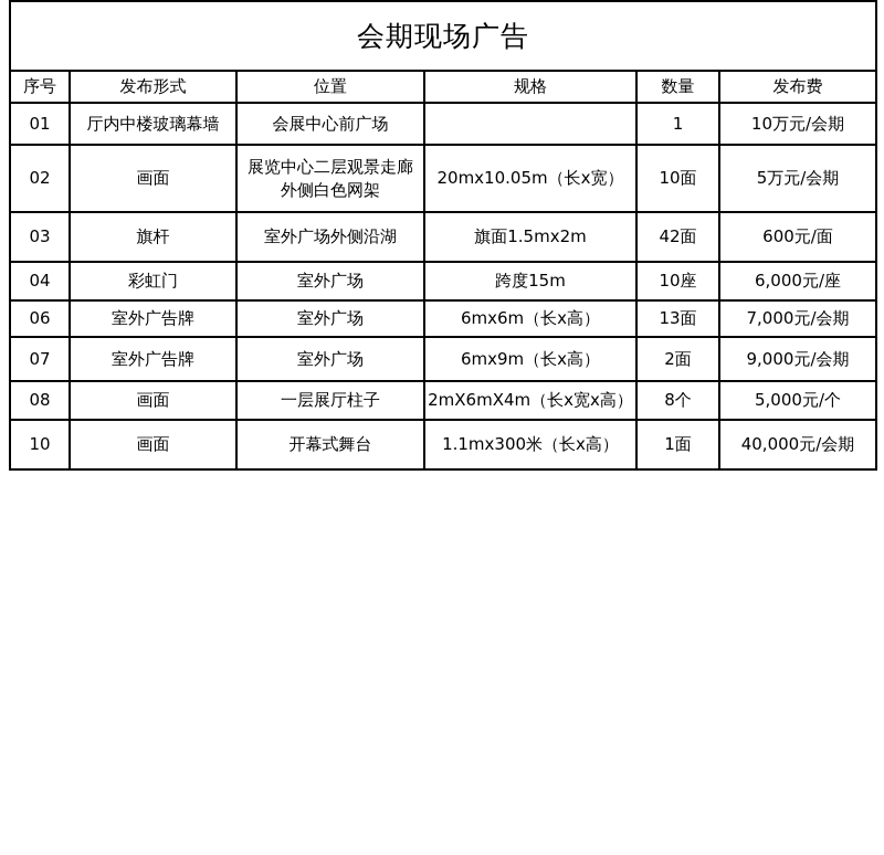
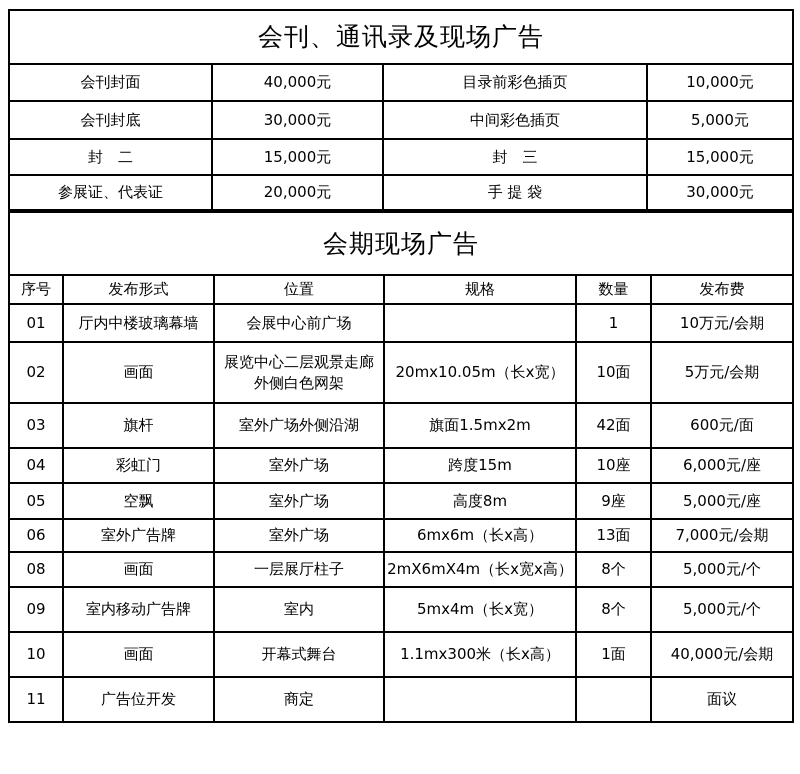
+ 会刊、通讯录及现场广告
+ 会刊封面	40,000元	目录前彩色插页	10,000元
+ 会刊封底	30,000元	中间彩色插页	5,000元
+ 封 二	15,000元	封 三	15,000元
+ 参展证、代表证	20,000元	手 提 袋	30,000元
  会期现场广告
  序号	发布形式	位置	规格	数量	发布费
  01	厅内中楼玻璃幕墙	会展中心前广场		1	10万元/会期
  02	画面	展览中心二层观景走廊外侧白色网架	20mx10.05m（长x宽）	10面	5万元/会期
  03	旗杆	室外广场外侧沿湖	旗面1.5mx2m	42面	600元/面
  04	彩虹门	室外广场	跨度15m	10座	6,000元/座
+ 05	空飘	室外广场	高度8m	9座	5,000元/座
  06	室外广告牌	室外广场	6mx6m（长x高）	13面	7,000元/会期
- 07	室外广告牌	室外广场	6mx9m（长x高）	2面	9,000元/会期
  08	画面	一层展厅柱子	2mX6mX4m（长x宽x高）	8个	5,000元/个
+ 09	室内移动广告牌	室内	5mx4m（长x宽）	8个	5,000元/个
  10	画面	开幕式舞台	1.1mx300米（长x高）	1面	40,000元/会期
+ 11	广告位开发	商定			面议
